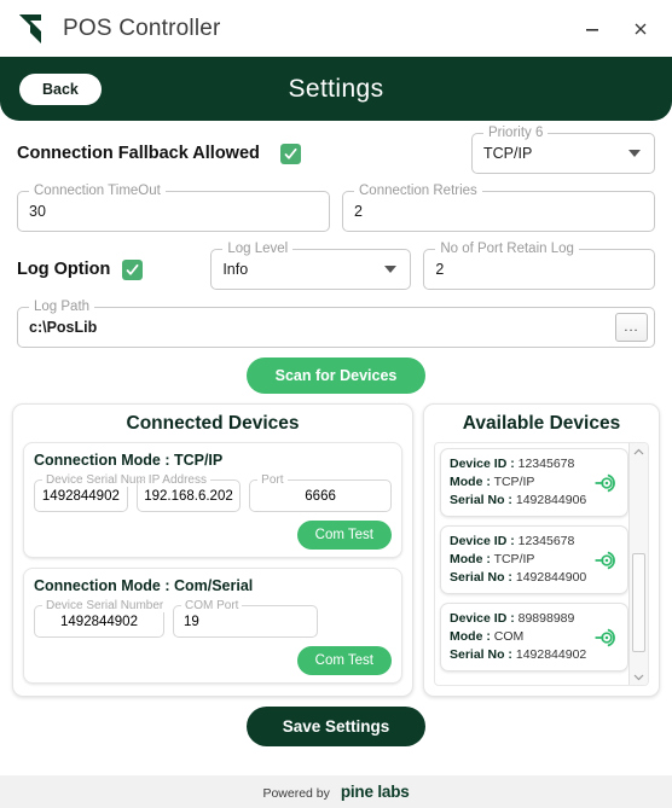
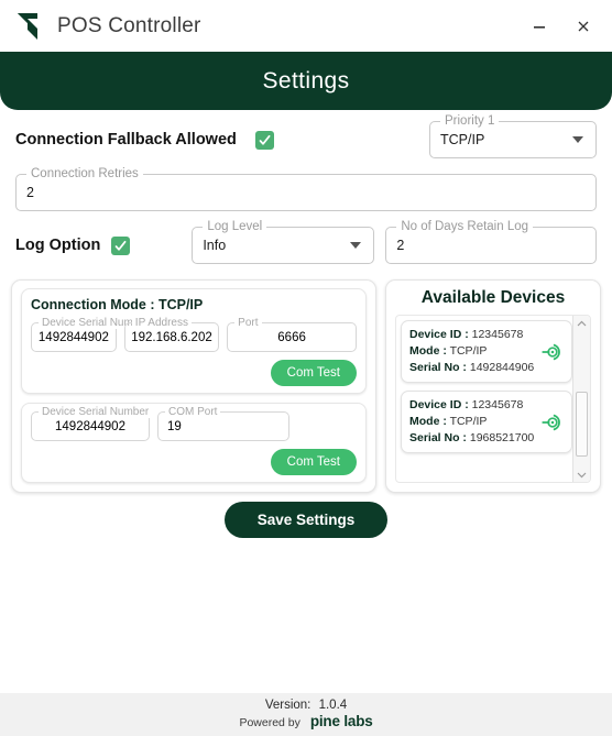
  POS Controller
- Back
  Settings
  Connection Fallback Allowed
- Priority 6
+ Priority 1
  TCP/IP
- Connection TimeOut
- 30
  Connection Retries
  2
  Log Option
  Log Level
  Info
- No of Port Retain Log
+ No of Days Retain Log
  2
- Log Path
- c:\PosLib
- ...
- Scan for Devices
- Connected Devices
  Connection Mode : TCP/IP
  Device Serial Num
  1492844902
  IP Address
  192.168.6.202
  Port
  6666
  Com Test
- Connection Mode : Com/Serial
  Device Serial Number
  1492844902
  COM Port
  19
  Com Test
  Available Devices
  Device ID : 12345678
  Mode : TCP/IP
  Serial No : 1492844906
  Device ID : 12345678
  Mode : TCP/IP
- Serial No : 1492844900
+ Serial No : 1968521700
- Device ID : 89898989
- Mode : COM
- Serial No : 1492844902
  Save Settings
+ Version: 1.0.4
  Powered by pine labs
